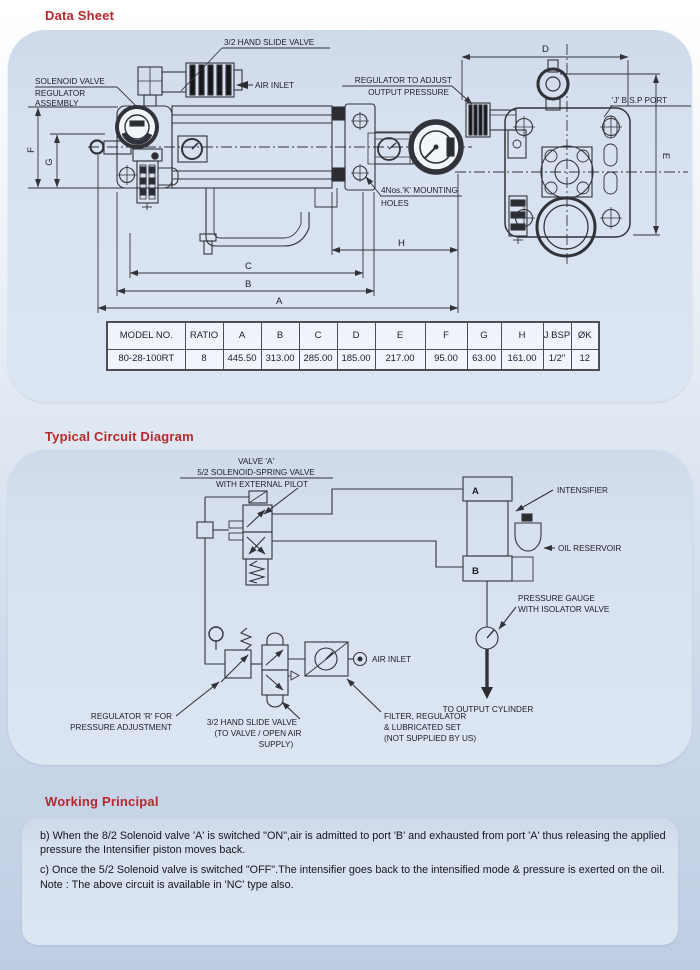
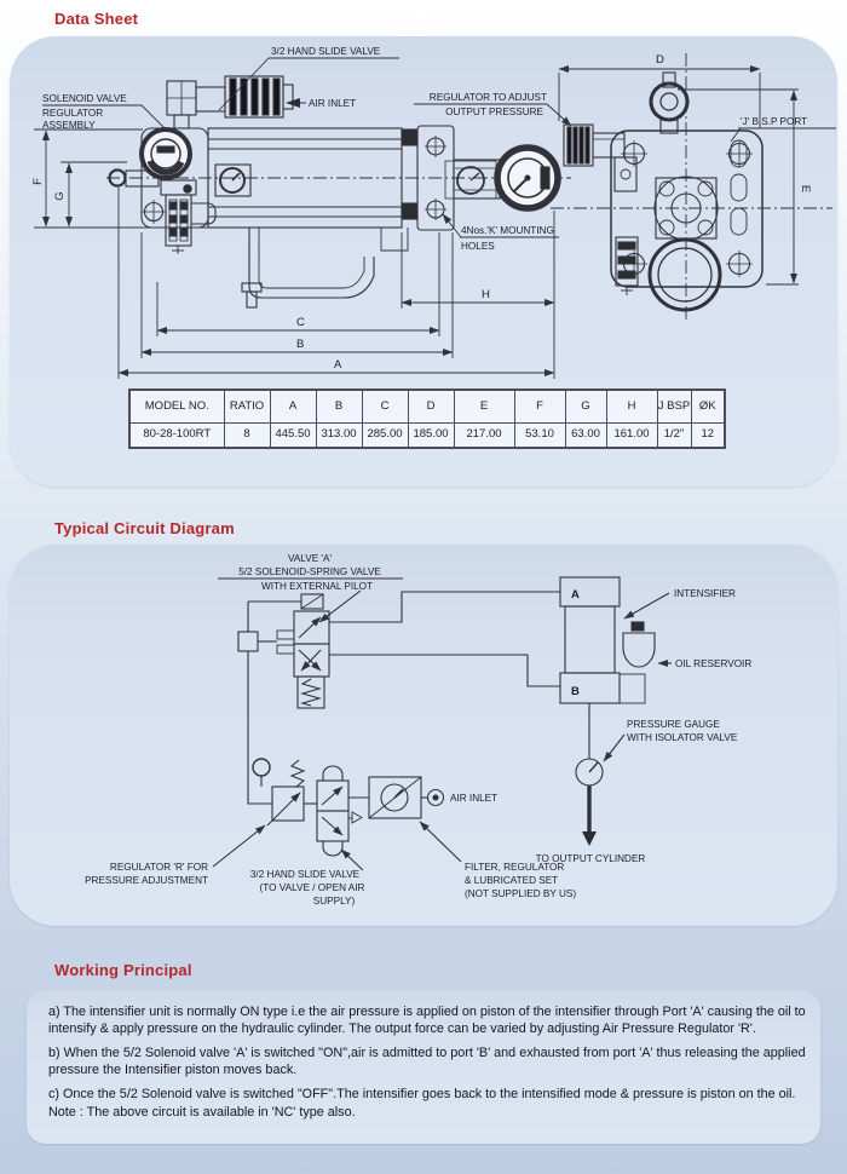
  Data Sheet
  Typical Circuit Diagram
  Working Principal
  3/2 HAND SLIDE VALVE
  AIR INLET
  SOLENOID VALVE
  REGULATOR
  ASSEMBLY
  REGULATOR TO ADJUST
  OUTPUT PRESSURE
  'J' B.S.P PORT
  4Nos.'K' MOUNTING
  HOLES
  H
  C
  B
  A
  D
  VALVE 'A'
  5/2 SOLENOID-SPRING VALVE
  WITH EXTERNAL PILOT
  A
  B
  INTENSIFIER
  OIL RESERVOIR
  PRESSURE GAUGE
  WITH ISOLATOR VALVE
  TO OUTPUT CYLINDER
  AIR INLET
  REGULATOR 'R' FOR
  PRESSURE ADJUSTMENT
  3/2 HAND SLIDE VALVE
  (TO VALVE / OPEN AIR
  SUPPLY)
  FILTER, REGULATOR
  & LUBRICATED SET
  (NOT SUPPLIED BY US)
  MODEL NO.	RATIO	A	B	C	D	E	F	G	H	J BSP	ØK
- 80-28-100RT	8	445.50	313.00	285.00	185.00	217.00	95.00	63.00	161.00	1/2"	12
+ 80-28-100RT	8	445.50	313.00	285.00	185.00	217.00	53.10	63.00	161.00	1/2"	12
+ a) The intensifier unit is normally ON type i.e the air pressure is applied on piston of the intensifier through Port 'A' causing the oil to intensify & apply pressure on the hydraulic cylinder. The output force can be varied by adjusting Air Pressure Regulator 'R'.
- b) When the 8/2 Solenoid valve 'A' is switched "ON",air is admitted to port 'B' and exhausted from port 'A' thus releasing the applied pressure the Intensifier piston moves back.
+ b) When the 5/2 Solenoid valve 'A' is switched "ON",air is admitted to port 'B' and exhausted from port 'A' thus releasing the applied pressure the Intensifier piston moves back.
- c) Once the 5/2 Solenoid valve is switched "OFF".The intensifier goes back to the intensified mode & pressure is exerted on the oil.
+ c) Once the 5/2 Solenoid valve is switched "OFF".The intensifier goes back to the intensified mode & pressure is piston on the oil.
  Note : The above circuit is available in 'NC' type also.
